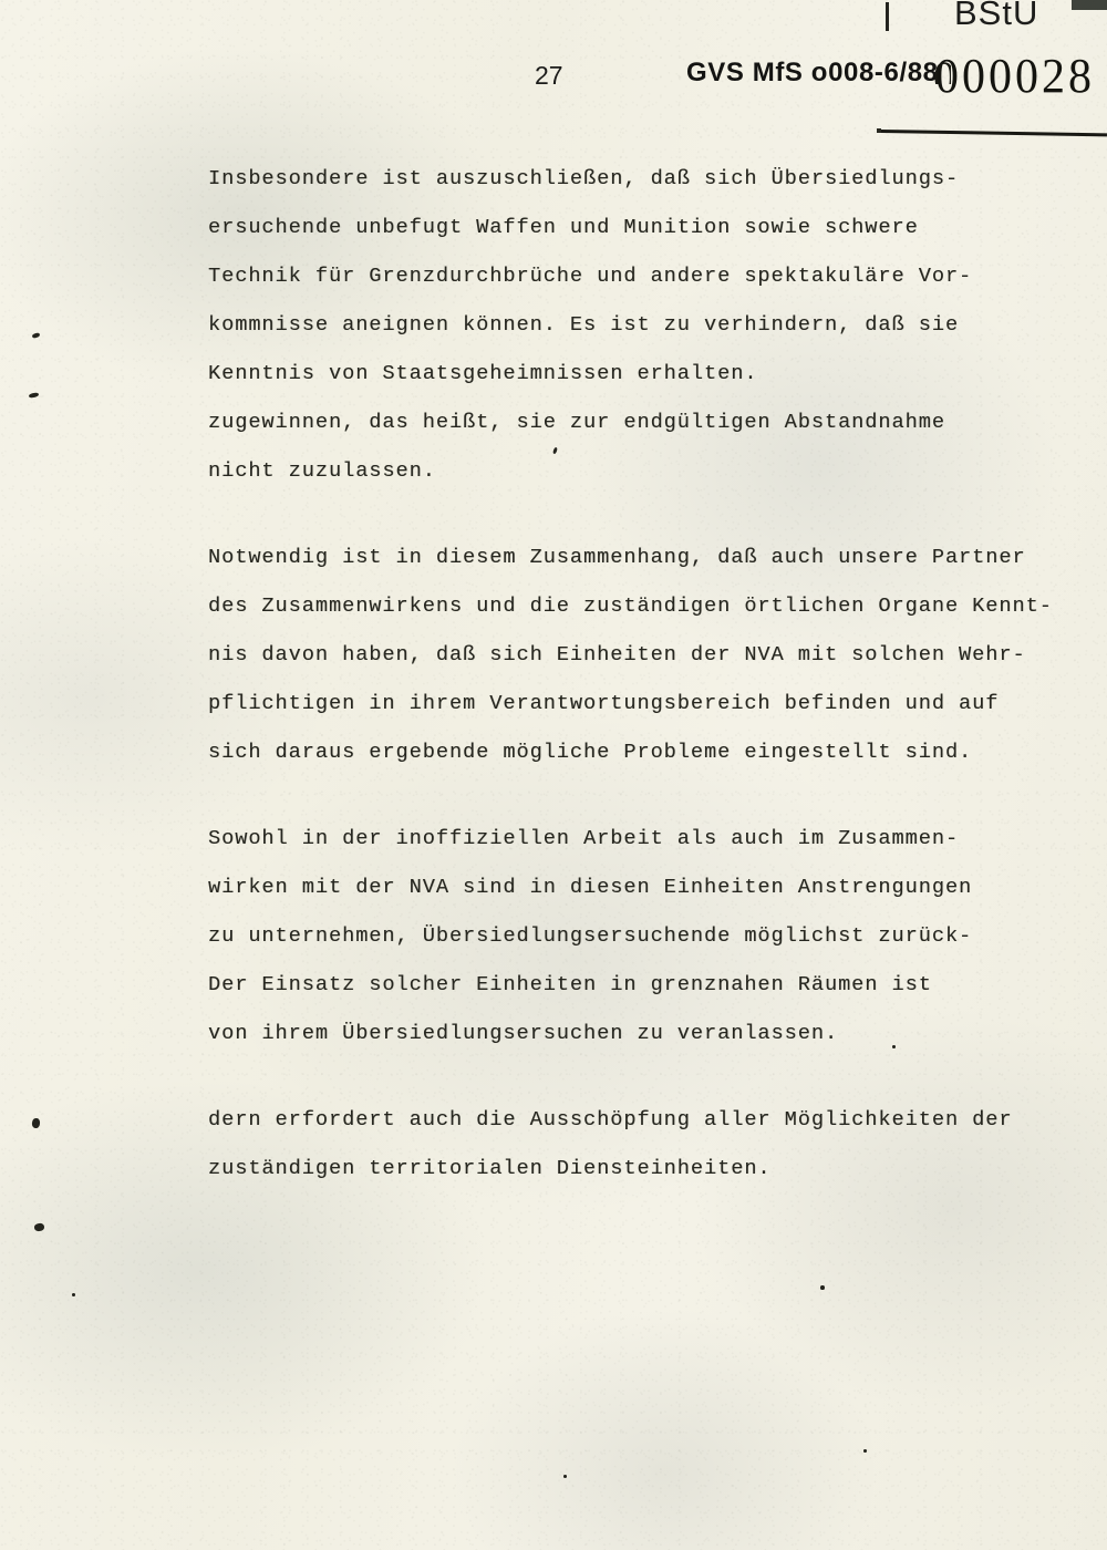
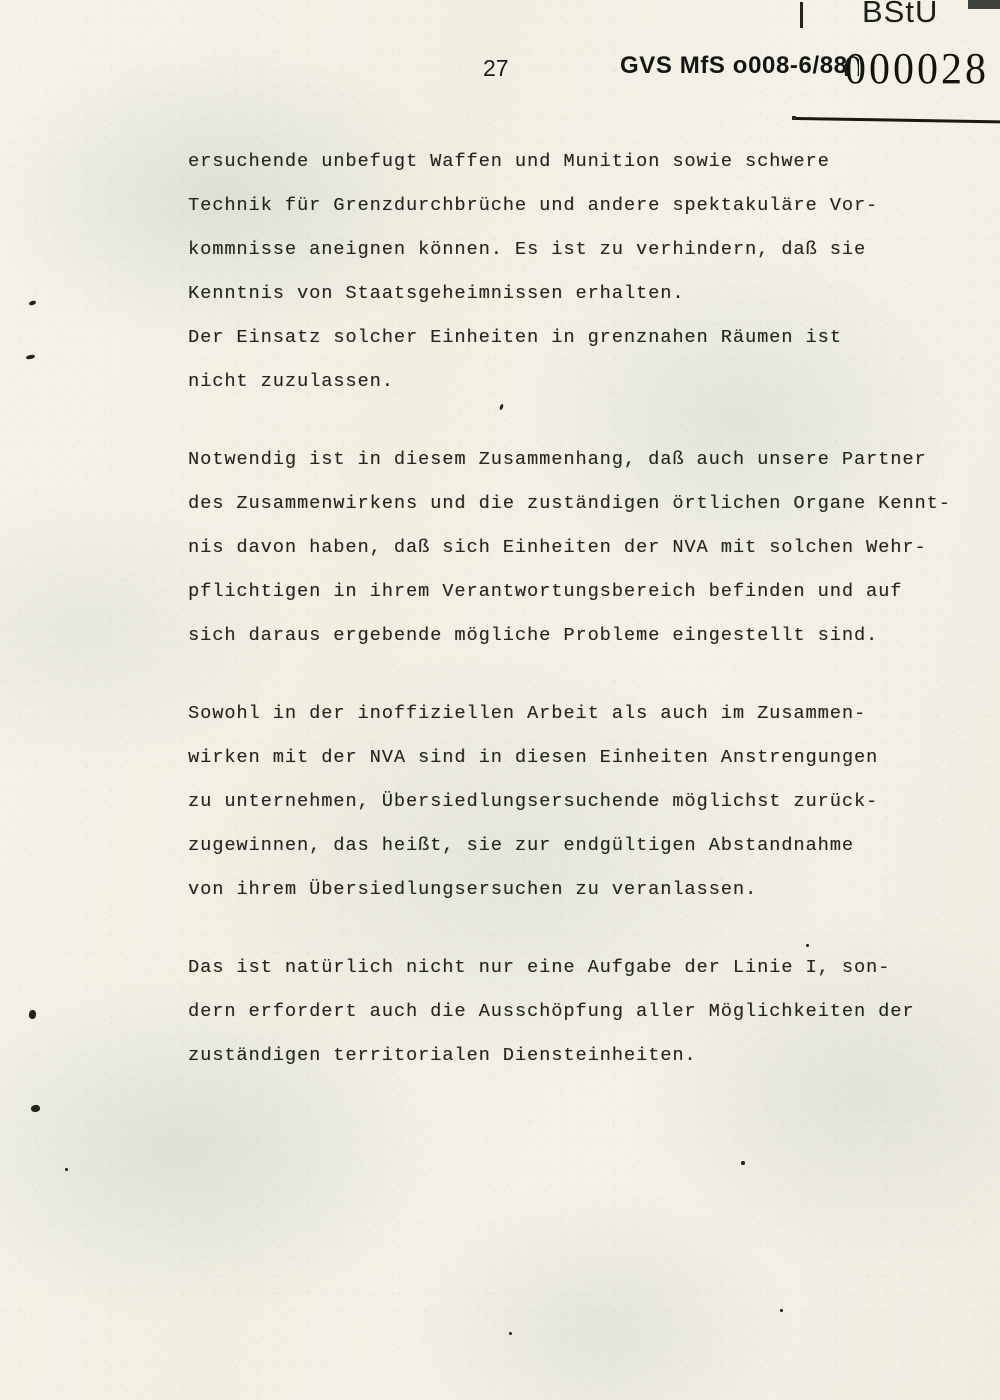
  BStU
  27
  GVS MfS o008-6/88
  0
  000028
- Insbesondere ist auszuschließen, daß sich Übersiedlungs-
  ersuchende unbefugt Waffen und Munition sowie schwere
  Technik für Grenzdurchbrüche und andere spektakuläre Vor-
  kommnisse aneignen können. Es ist zu verhindern, daß sie
  Kenntnis von Staatsgeheimnissen erhalten.
- zugewinnen, das heißt, sie zur endgültigen Abstandnahme
+ Der Einsatz solcher Einheiten in grenznahen Räumen ist
  nicht zuzulassen.
  Notwendig ist in diesem Zusammenhang, daß auch unsere Partner
  des Zusammenwirkens und die zuständigen örtlichen Organe Kennt-
  nis davon haben, daß sich Einheiten der NVA mit solchen Wehr-
  pflichtigen in ihrem Verantwortungsbereich befinden und auf
  sich daraus ergebende mögliche Probleme eingestellt sind.
  Sowohl in der inoffiziellen Arbeit als auch im Zusammen-
  wirken mit der NVA sind in diesen Einheiten Anstrengungen
  zu unternehmen, Übersiedlungsersuchende möglichst zurück-
- Der Einsatz solcher Einheiten in grenznahen Räumen ist
+ zugewinnen, das heißt, sie zur endgültigen Abstandnahme
  von ihrem Übersiedlungsersuchen zu veranlassen.
+ Das ist natürlich nicht nur eine Aufgabe der Linie I, son-
  dern erfordert auch die Ausschöpfung aller Möglichkeiten der
  zuständigen territorialen Diensteinheiten.
